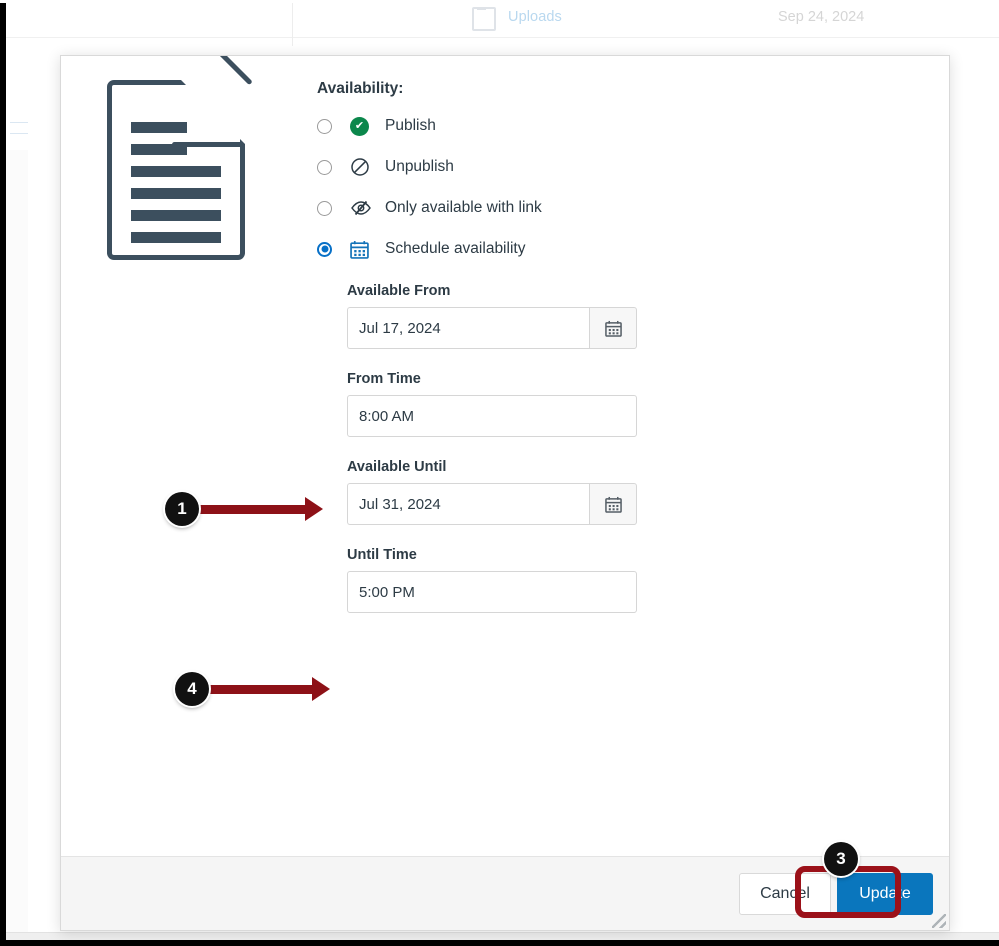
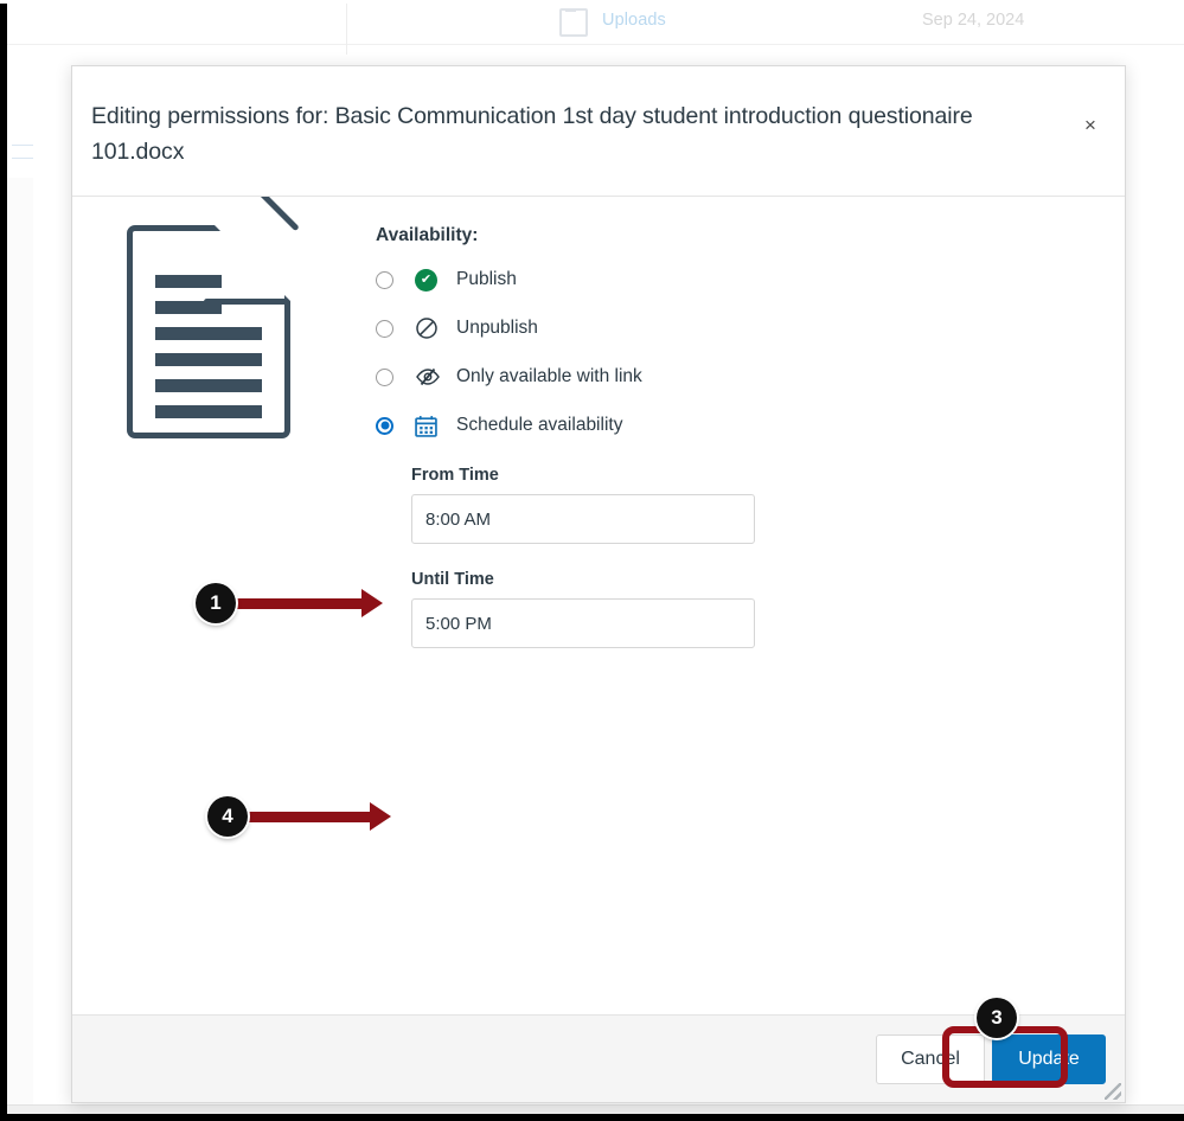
  Uploads
  Sep 24, 2024
+ Editing permissions for: Basic Communication 1st day student introduction questionaire 101.docx
+ ×
  Availability:
  ✔
  Publish
  Unpublish
  Only available with link
  Schedule availability
- Available From
- Jul 17, 2024
  From Time
  8:00 AM
- Available Until
- Jul 31, 2024
  Until Time
  5:00 PM
  Cancel
  Update
  1
  4
  3
